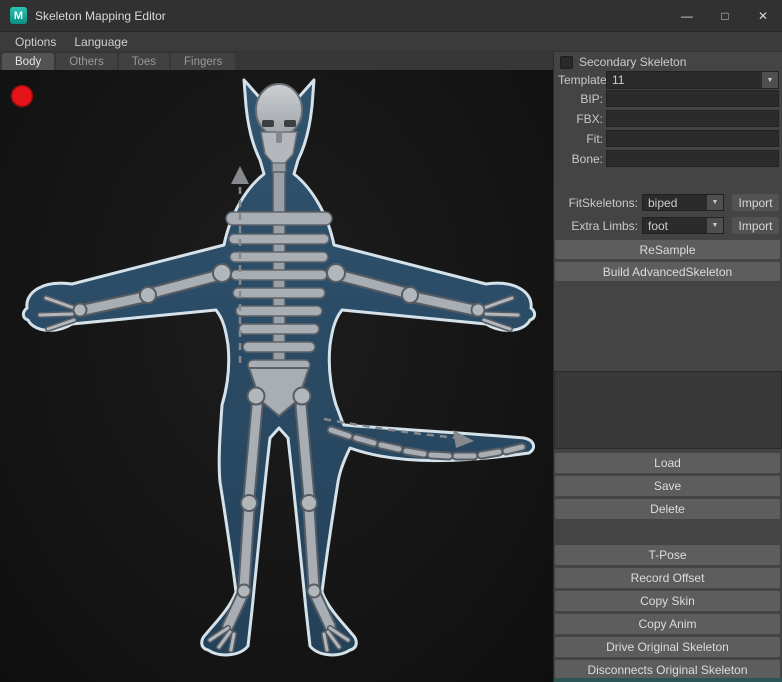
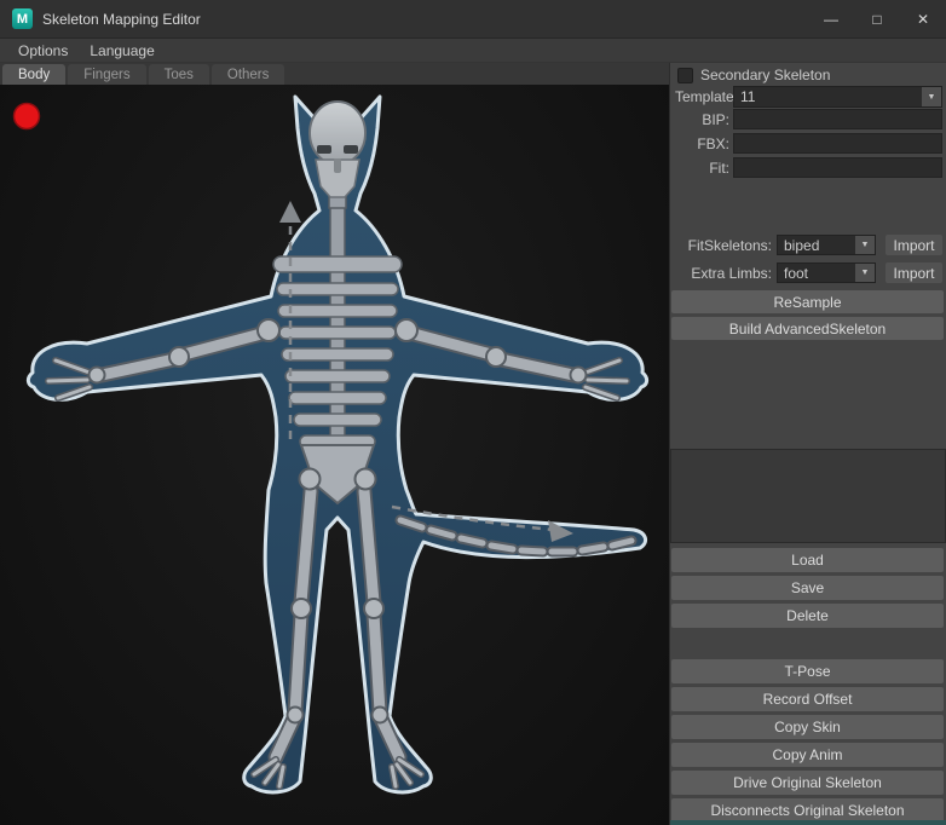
  M
  Skeleton Mapping Editor
  —
  □
  ✕
  Options
  Language
  Body
- Others
+ Fingers
  Toes
- Fingers
+ Others
  Secondary Skeleton
  Template
  11
  BIP:
  FBX:
  Fit:
- Bone:
  FitSkeletons:
  biped
  Import
  Extra Limbs:
  foot
  Import
  ReSample
  Build AdvancedSkeleton
  Load
  Save
  Delete
  T-Pose
  Record Offset
  Copy Skin
  Copy Anim
  Drive Original Skeleton
  Disconnects Original Skeleton
